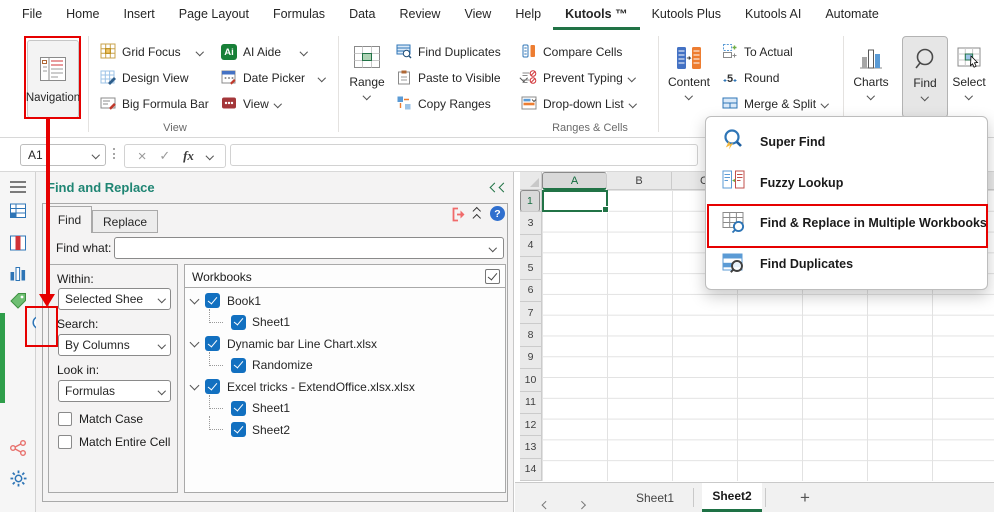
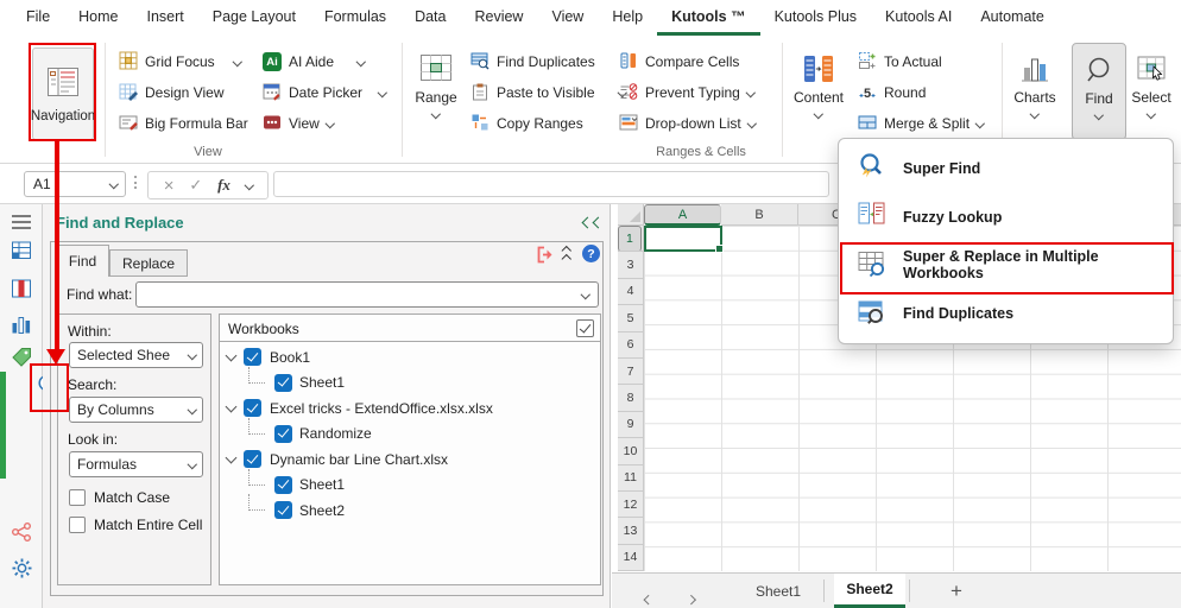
  File
  Home
  Insert
  Page Layout
  Formulas
  Data
  Review
  View
  Help
  Kutools ™
  Kutools Plus
  Kutools AI
  Automate
  Navigation
  Grid Focus
  Design View
  Big Formula Bar
  Ai
  AI Aide
  Date Picker
  View
  View
  Range
  Find Duplicates
  Paste to Visible
  Copy Ranges
  Compare Cells
  Prevent Typing
  Drop-down List
  Ranges & Cells
  Content
  To Actual
  5
  Round
  Merge & Split
  Charts
  Find
  Select
  A1
  ×
  ✓
  fx
  Find and Replace
  Find
  Replace
  ?
  Find what:
  Within:
  Selected Shee
  Search:
  By Columns
  Look in:
  Formulas
  Match Case
  Match Entire Cell
  Workbooks
  Book1
  Sheet1
- Dynamic bar Line Chart.xlsx
+ Excel tricks - ExtendOffice.xlsx.xlsx
  Randomize
- Excel tricks - ExtendOffice.xlsx.xlsx
+ Dynamic bar Line Chart.xlsx
  Sheet1
  Sheet2
  A
  B
  C
  1
  3
  4
  5
  6
  7
  8
  9
  10
  11
  12
  13
  14
  Sheet1
  Sheet2
  +
  Super Find
  Fuzzy Lookup
- Find & Replace in Multiple Workbooks
+ Super & Replace in Multiple Workbooks
  Find Duplicates
